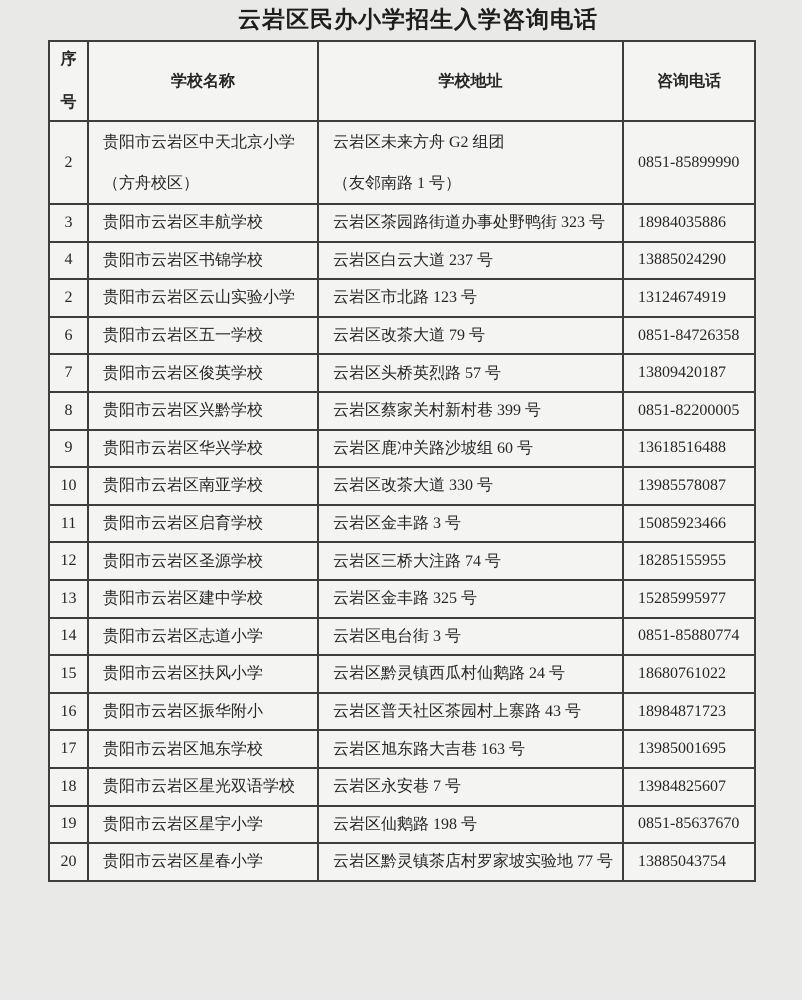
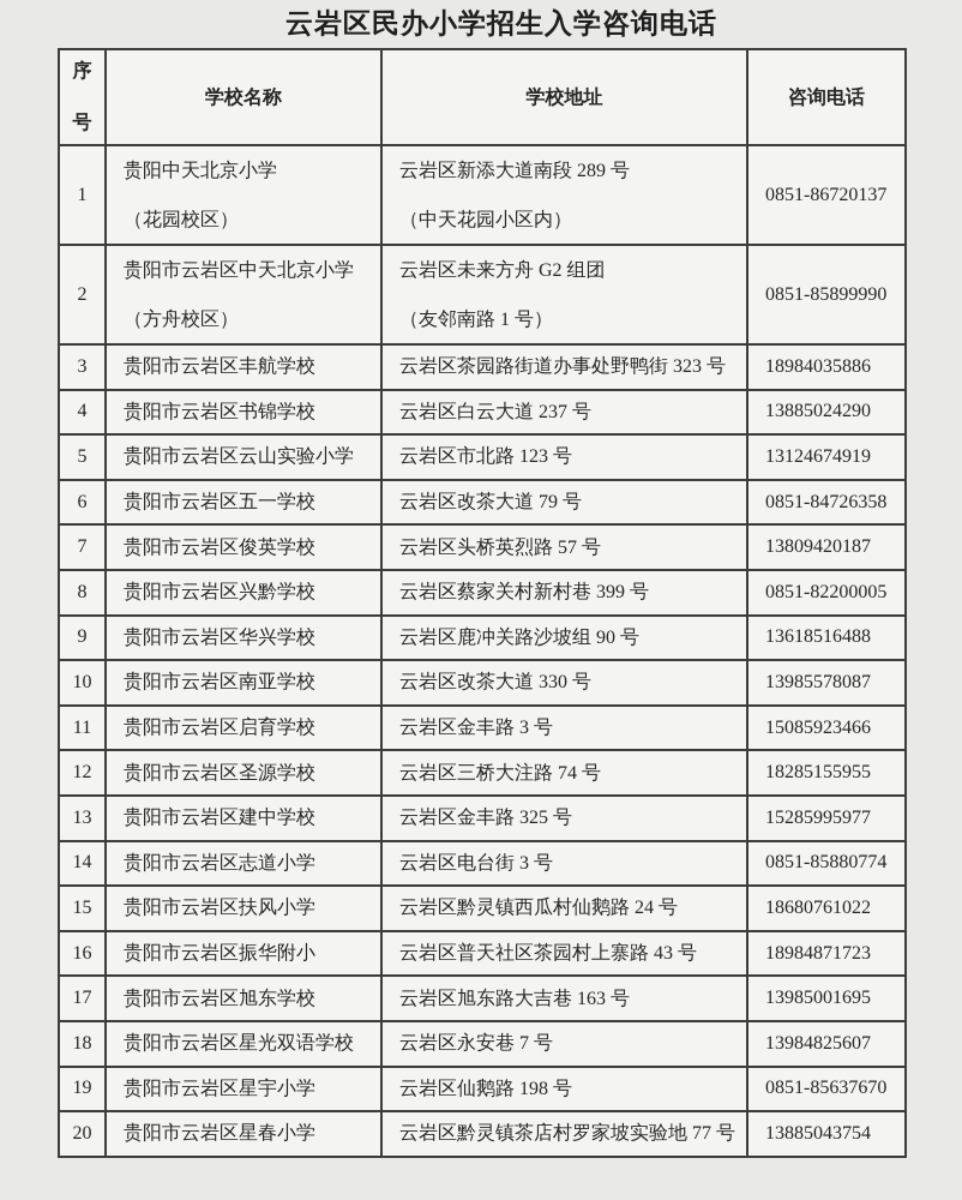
  云岩区民办小学招生入学咨询电话
  序 号	学校名称	学校地址	咨询电话
+ 1	贵阳中天北京小学 （花园校区）	云岩区新添大道南段 289 号 （中天花园小区内）	0851-86720137
  2	贵阳市云岩区中天北京小学 （方舟校区）	云岩区未来方舟 G2 组团 （友邻南路 1 号）	0851-85899990
  3	贵阳市云岩区丰航学校	云岩区茶园路街道办事处野鸭街 323 号	18984035886
  4	贵阳市云岩区书锦学校	云岩区白云大道 237 号	13885024290
- 2	贵阳市云岩区云山实验小学	云岩区市北路 123 号	13124674919
+ 5	贵阳市云岩区云山实验小学	云岩区市北路 123 号	13124674919
  6	贵阳市云岩区五一学校	云岩区改茶大道 79 号	0851-84726358
  7	贵阳市云岩区俊英学校	云岩区头桥英烈路 57 号	13809420187
  8	贵阳市云岩区兴黔学校	云岩区蔡家关村新村巷 399 号	0851-82200005
- 9	贵阳市云岩区华兴学校	云岩区鹿冲关路沙坡组 60 号	13618516488
+ 9	贵阳市云岩区华兴学校	云岩区鹿冲关路沙坡组 90 号	13618516488
  10	贵阳市云岩区南亚学校	云岩区改茶大道 330 号	13985578087
  11	贵阳市云岩区启育学校	云岩区金丰路 3 号	15085923466
  12	贵阳市云岩区圣源学校	云岩区三桥大注路 74 号	18285155955
  13	贵阳市云岩区建中学校	云岩区金丰路 325 号	15285995977
  14	贵阳市云岩区志道小学	云岩区电台街 3 号	0851-85880774
  15	贵阳市云岩区扶风小学	云岩区黔灵镇西瓜村仙鹅路 24 号	18680761022
  16	贵阳市云岩区振华附小	云岩区普天社区茶园村上寨路 43 号	18984871723
  17	贵阳市云岩区旭东学校	云岩区旭东路大吉巷 163 号	13985001695
  18	贵阳市云岩区星光双语学校	云岩区永安巷 7 号	13984825607
  19	贵阳市云岩区星宇小学	云岩区仙鹅路 198 号	0851-85637670
  20	贵阳市云岩区星春小学	云岩区黔灵镇茶店村罗家坡实验地 77 号	13885043754
